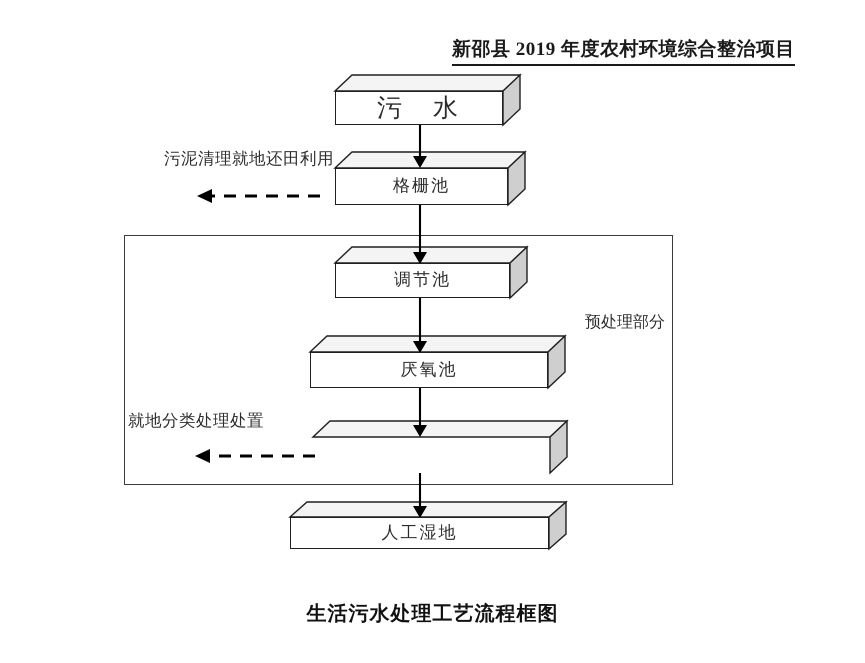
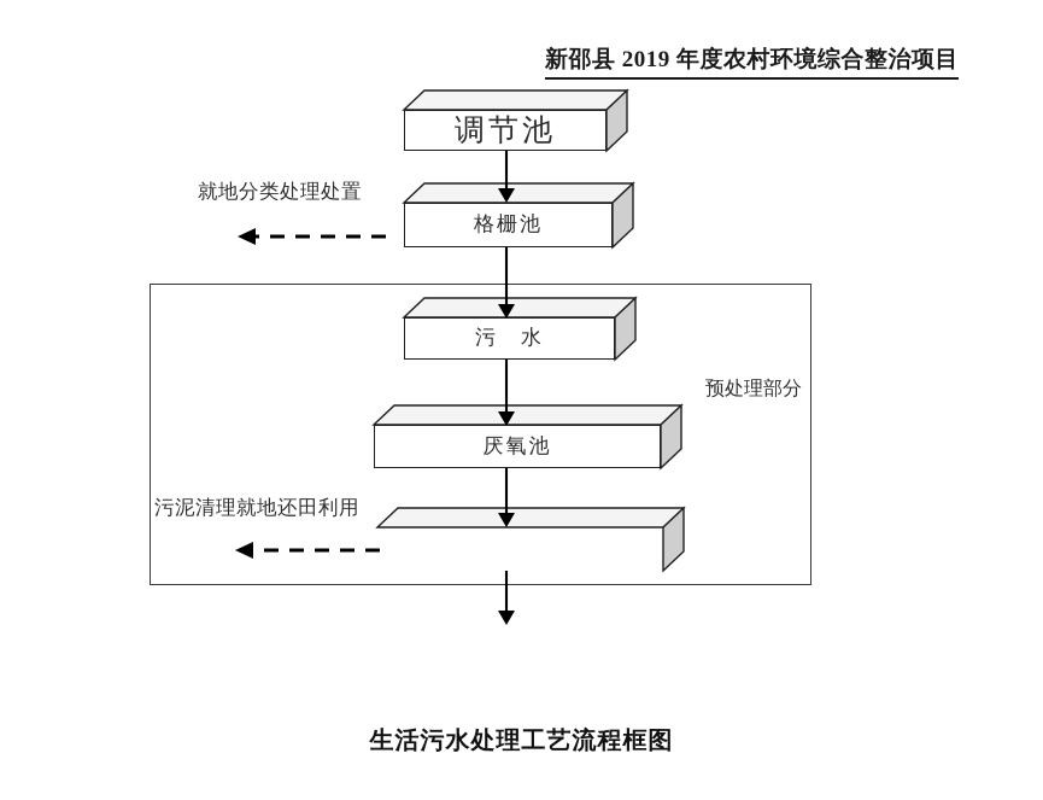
  新邵县 2019 年度农村环境综合整治项目
  预处理部分
- 污 水
+ 调节池
  格栅池
- 污泥清理就地还田利用
+ 就地分类处理处置
- 调节池
+ 污 水
  厌氧池
- 就地分类处理处置
+ 污泥清理就地还田利用
- 人工湿地
  生活污水处理工艺流程框图
